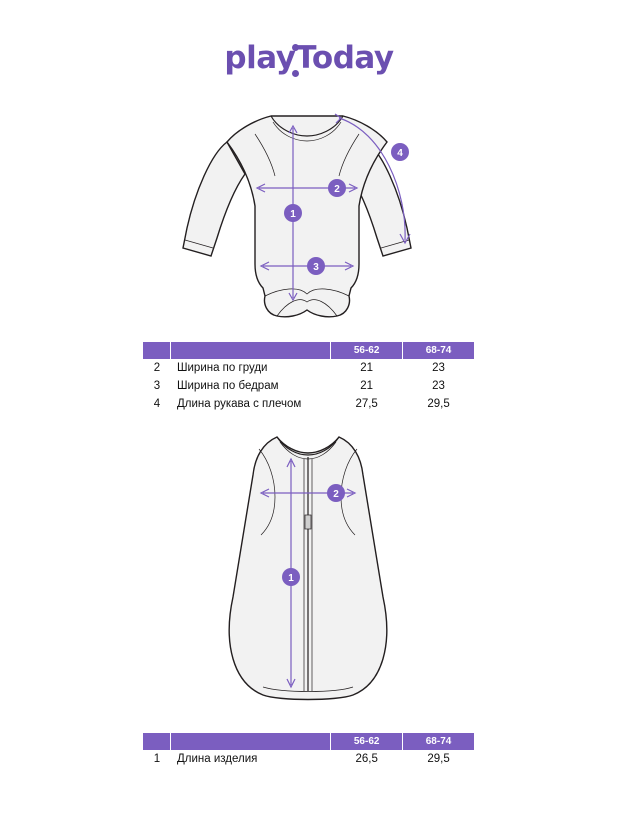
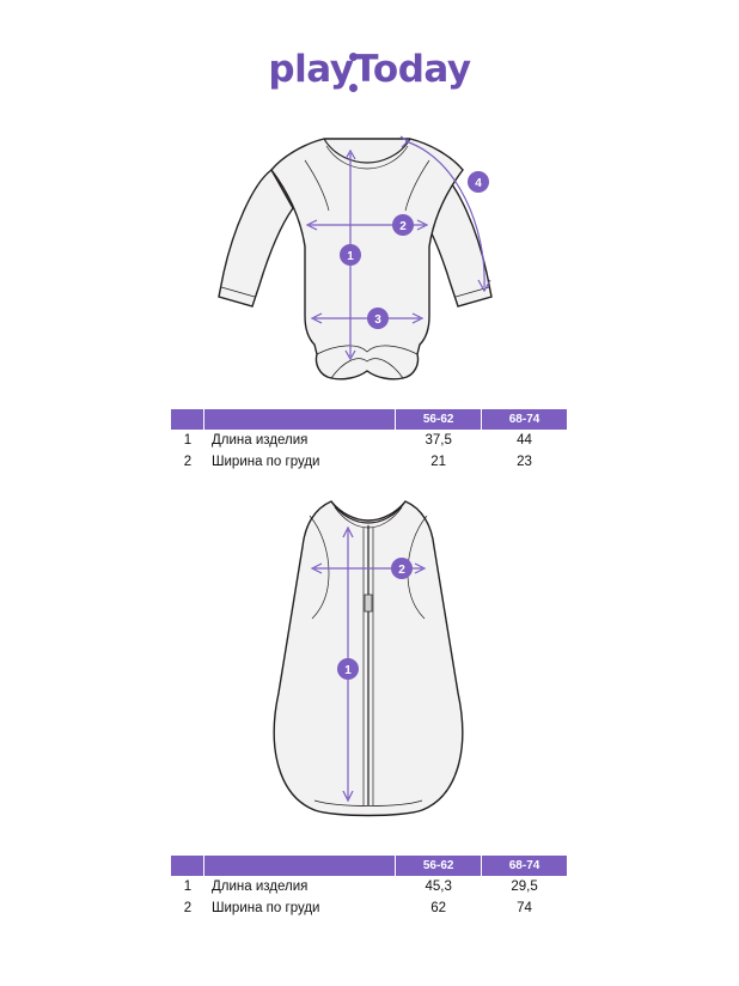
  playToday
  1
  2
  3
  4
  		56-62	68-74
+ 1	Длина изделия	37,5	44
  2	Ширина по груди	21	23
- 3	Ширина по бедрам	21	23
- 4	Длина рукава с плечом	27,5	29,5
  1
  2
  		56-62	68-74
- 1	Длина изделия	26,5	29,5
+ 1	Длина изделия	45,3	29,5
+ 2	Ширина по груди	62	74
